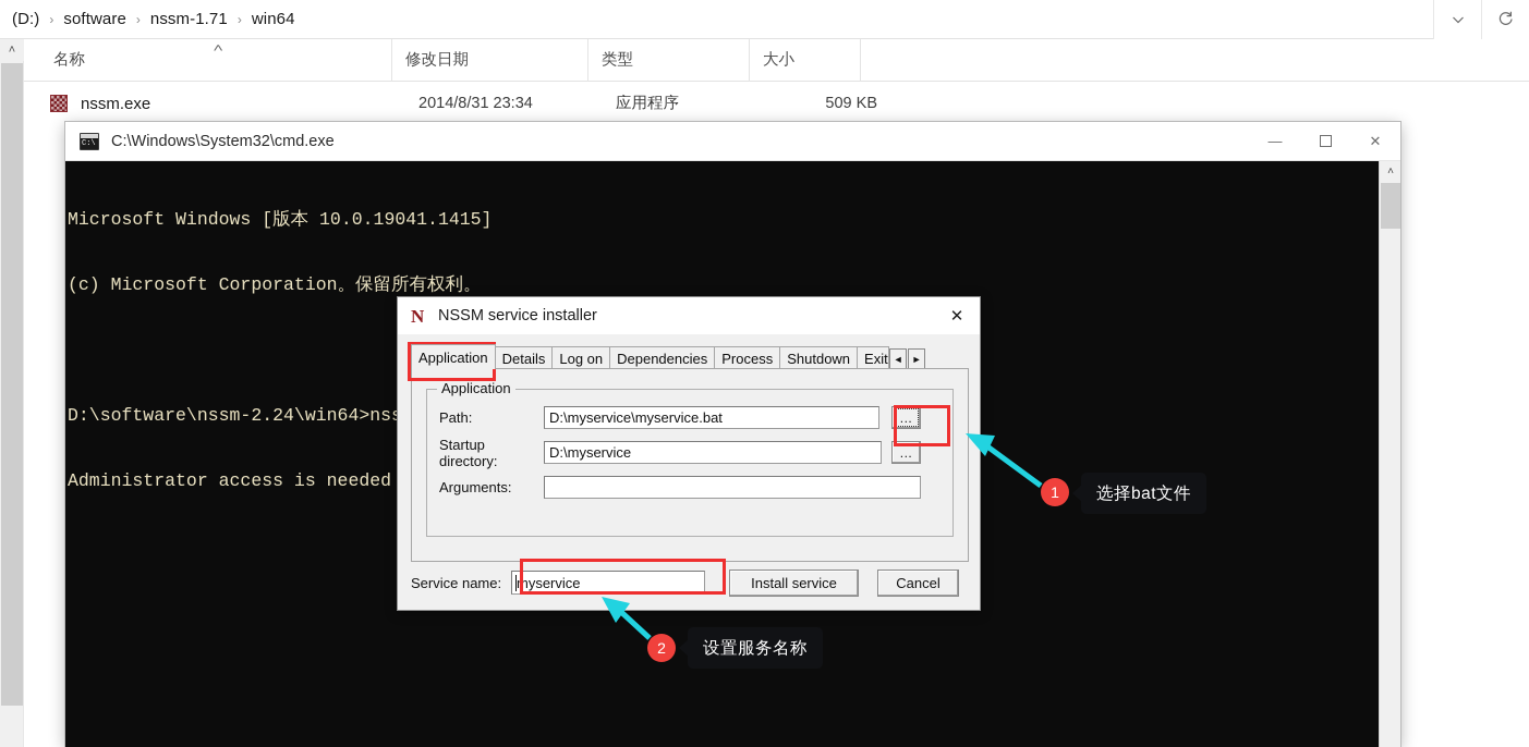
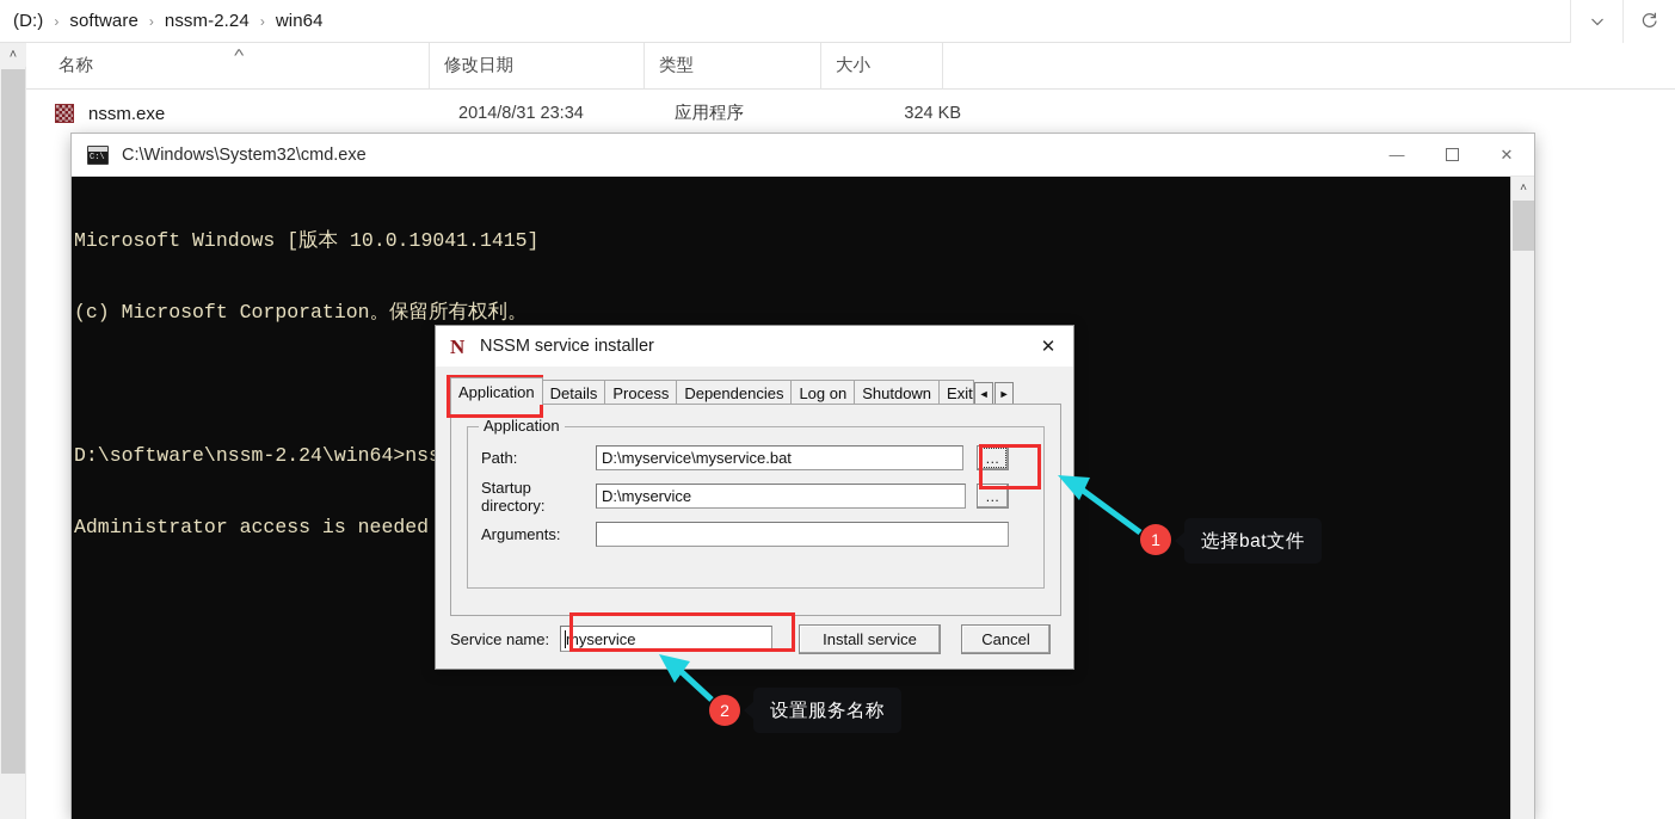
  (D:)
  ›
  software
  ›
- nssm-1.71
+ nssm-2.24
  ›
  win64
  名称
  ˄
  修改日期
  类型
  大小
  nssm.exe
  2014/8/31 23:34
  应用程序
- 509 KB
+ 324 KB
  ˄
  C:\Windows\System32\cmd.exe
  —
  ✕
  Microsoft Windows [版本 10.0.19041.1415]
  (c) Microsoft Corporation。保留所有权利。
  ˄
  N
  NSSM service installer
  ✕
  Application
  Details
- Log on
+ Process
  Dependencies
- Process
+ Log on
  Shutdown
  Exit
  ◄
  ►
  Application
  Path:
  D:\myservice\myservice.bat
  ...
  Startup directory:
  D:\myservice
  ...
  Arguments:
  Service name:
  myservice
  Install service
  Cancel
  1
  选择bat文件
  2
  设置服务名称
